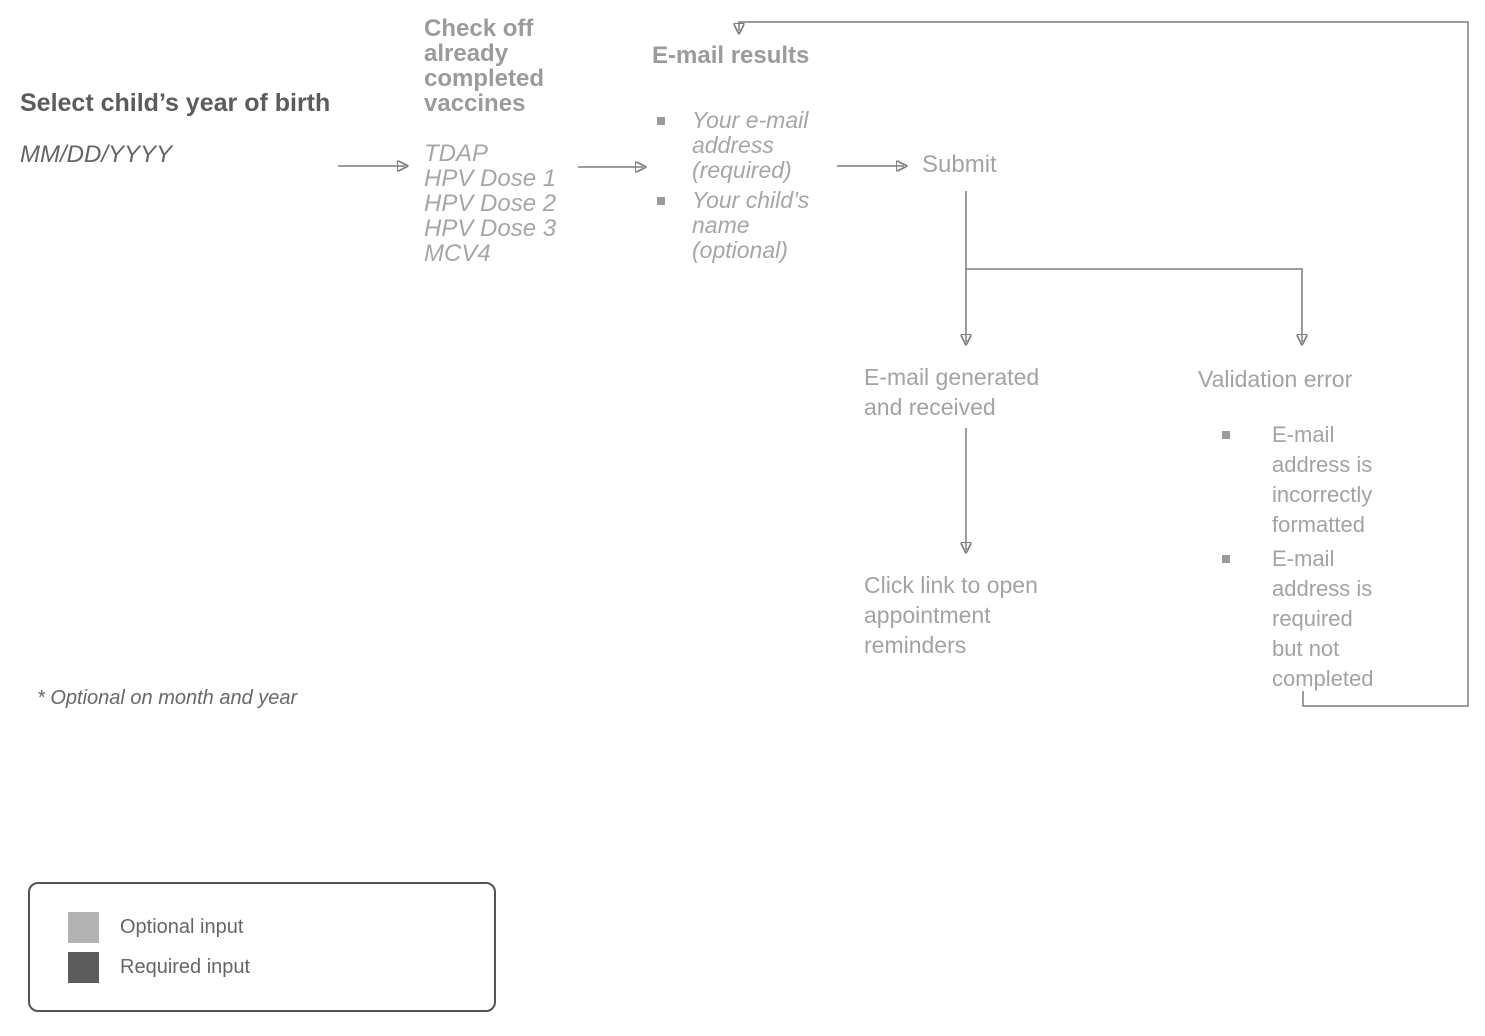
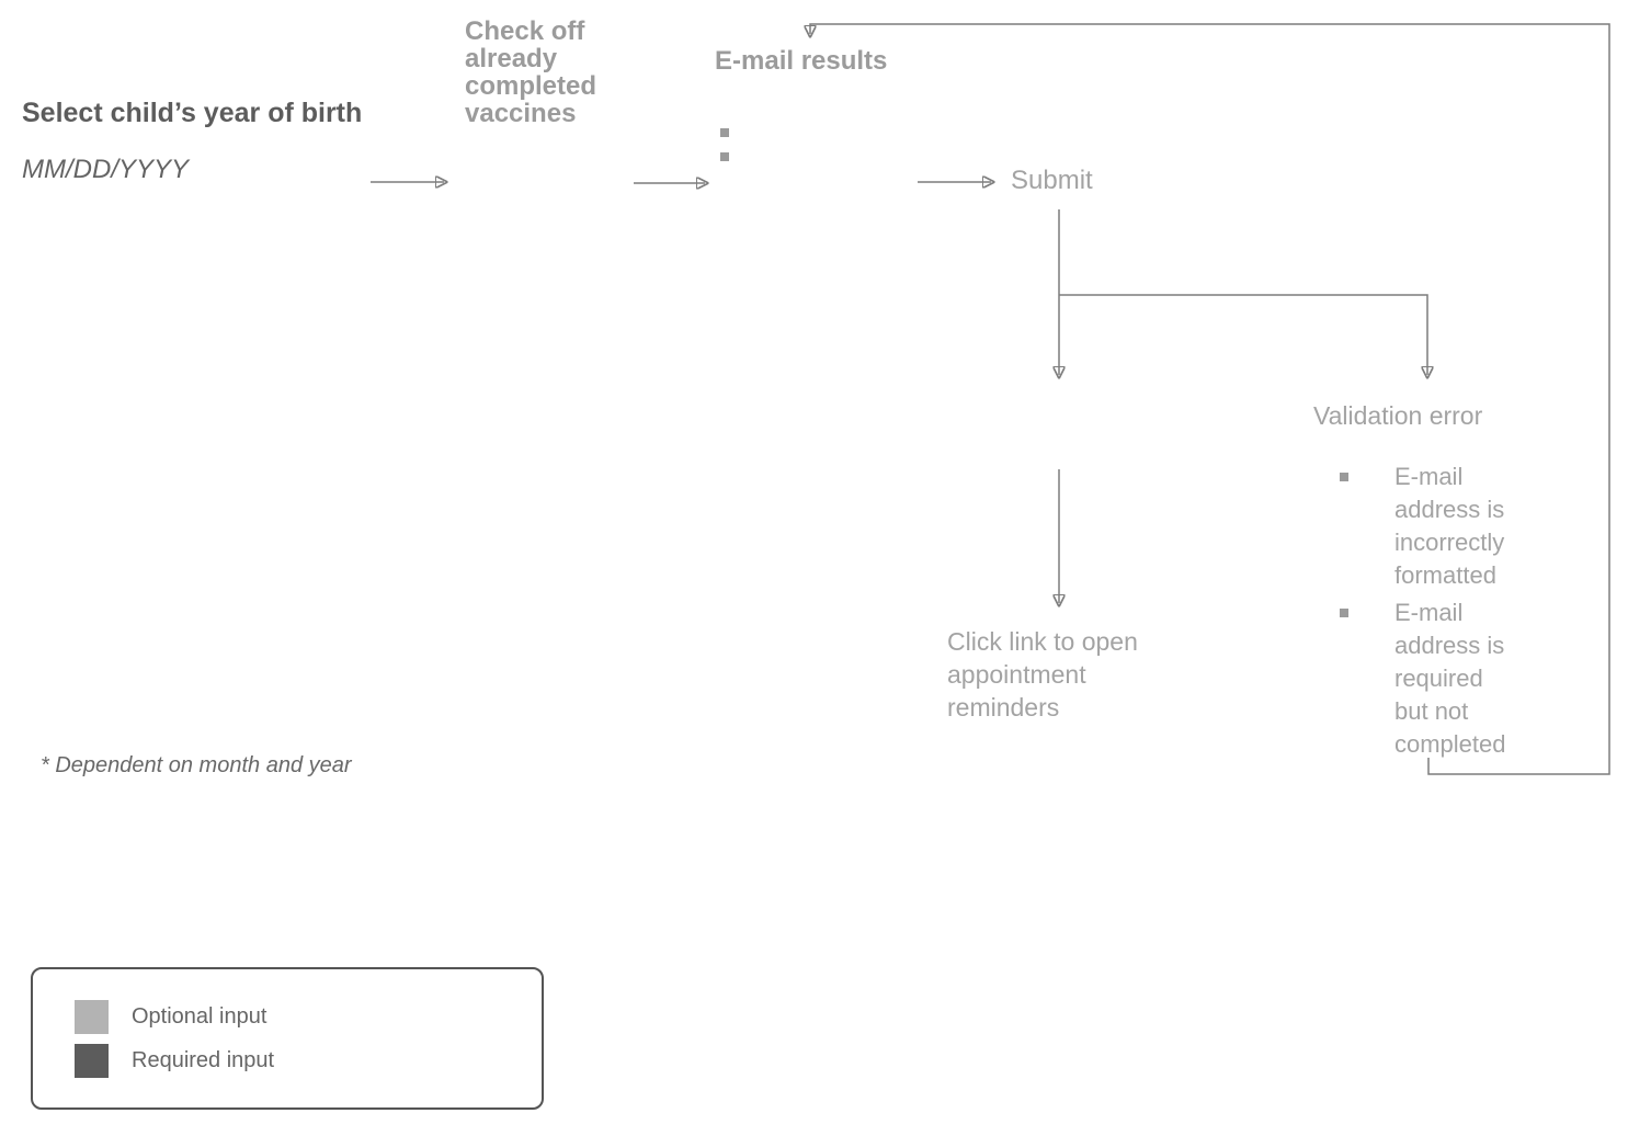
  Select child’s year of birth
  MM/DD/YYYY
  Check off
  already
  completed
  vaccines
- TDAP
- HPV Dose 1
- HPV Dose 2
- HPV Dose 3
- MCV4
  E-mail results
- Your e-mail
- address
- (required)
- Your child’s
- name
- (optional)
  Submit
- E-mail generated
- and received
  Click link to open
  appointment
  reminders
  Validation error
  E-mail
  address is
  incorrectly
  formatted
  E-mail
  address is
  required
  but not
  completed
- * Optional on month and year
+ * Dependent on month and year
  Optional input
  Required input
